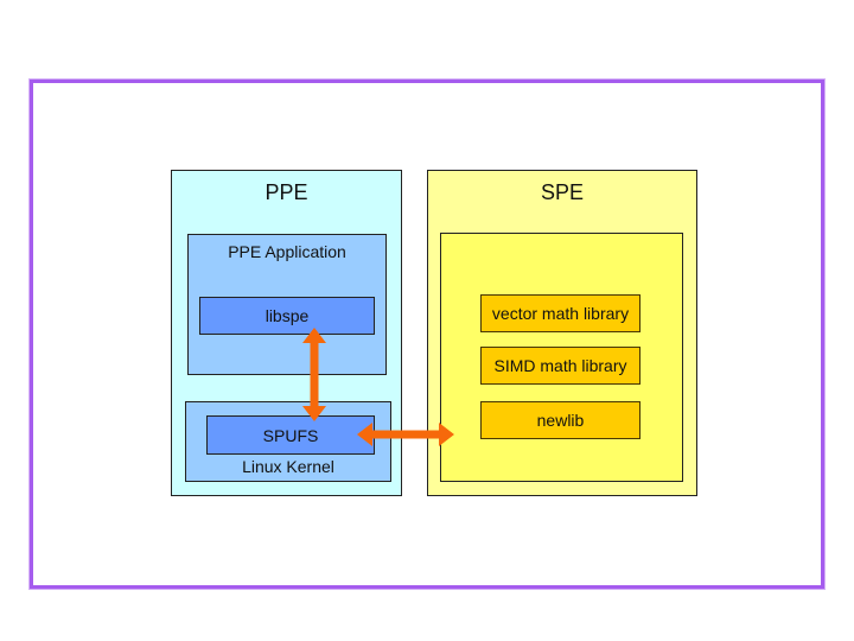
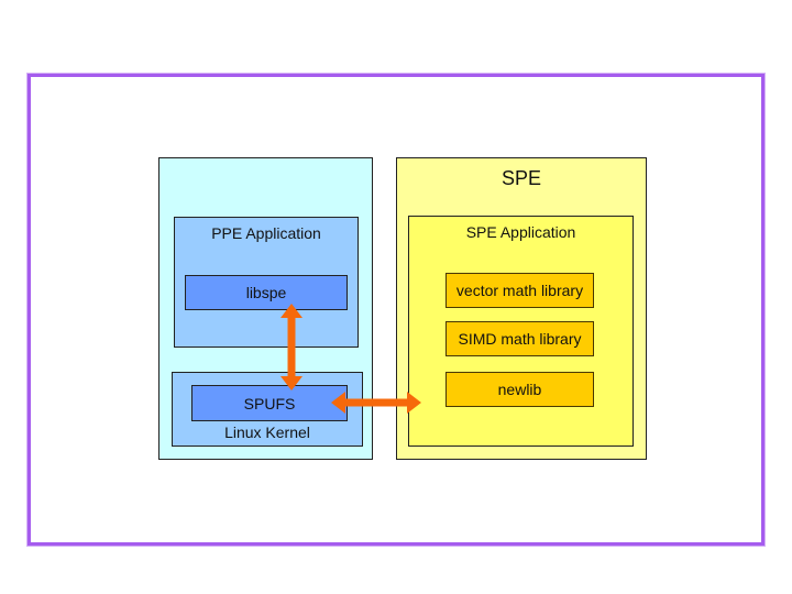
- PPE
  PPE Application
  libspe
  SPUFS
  Linux Kernel
  SPE
+ SPE Application
  vector math library
  SIMD math library
  newlib
